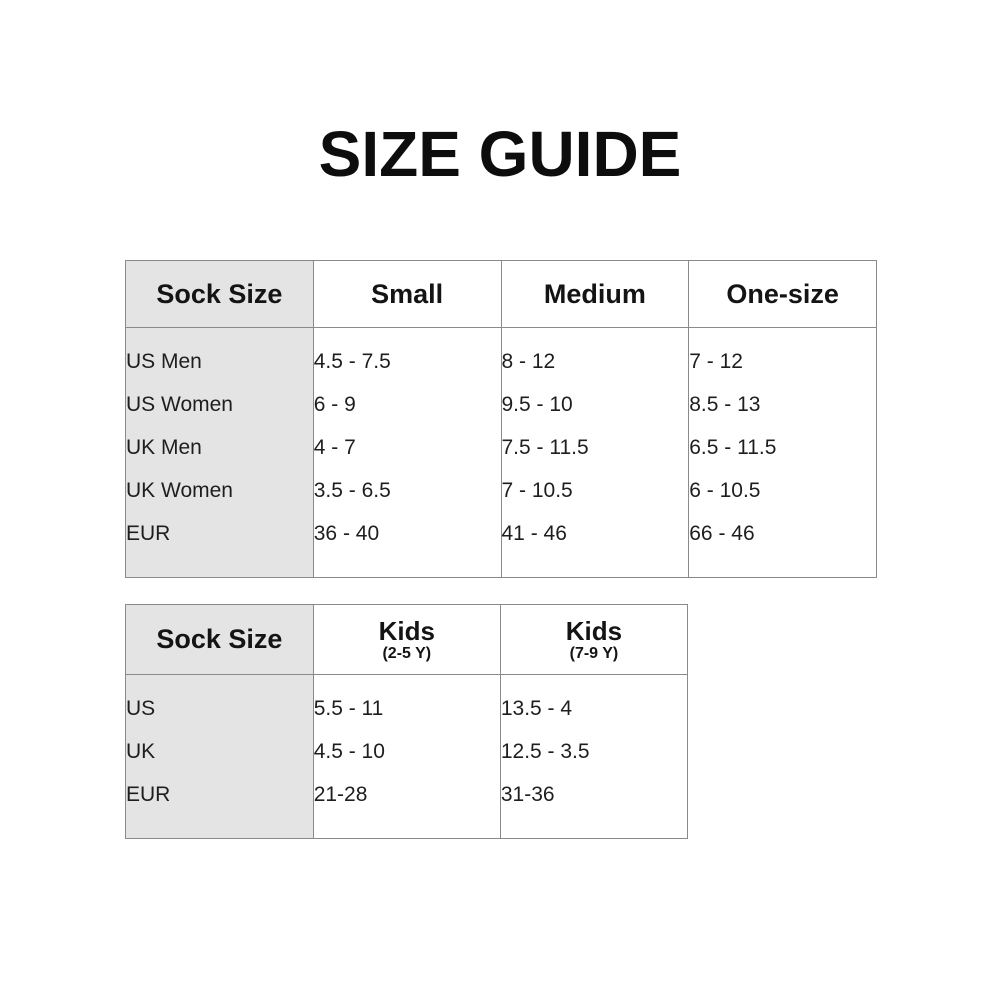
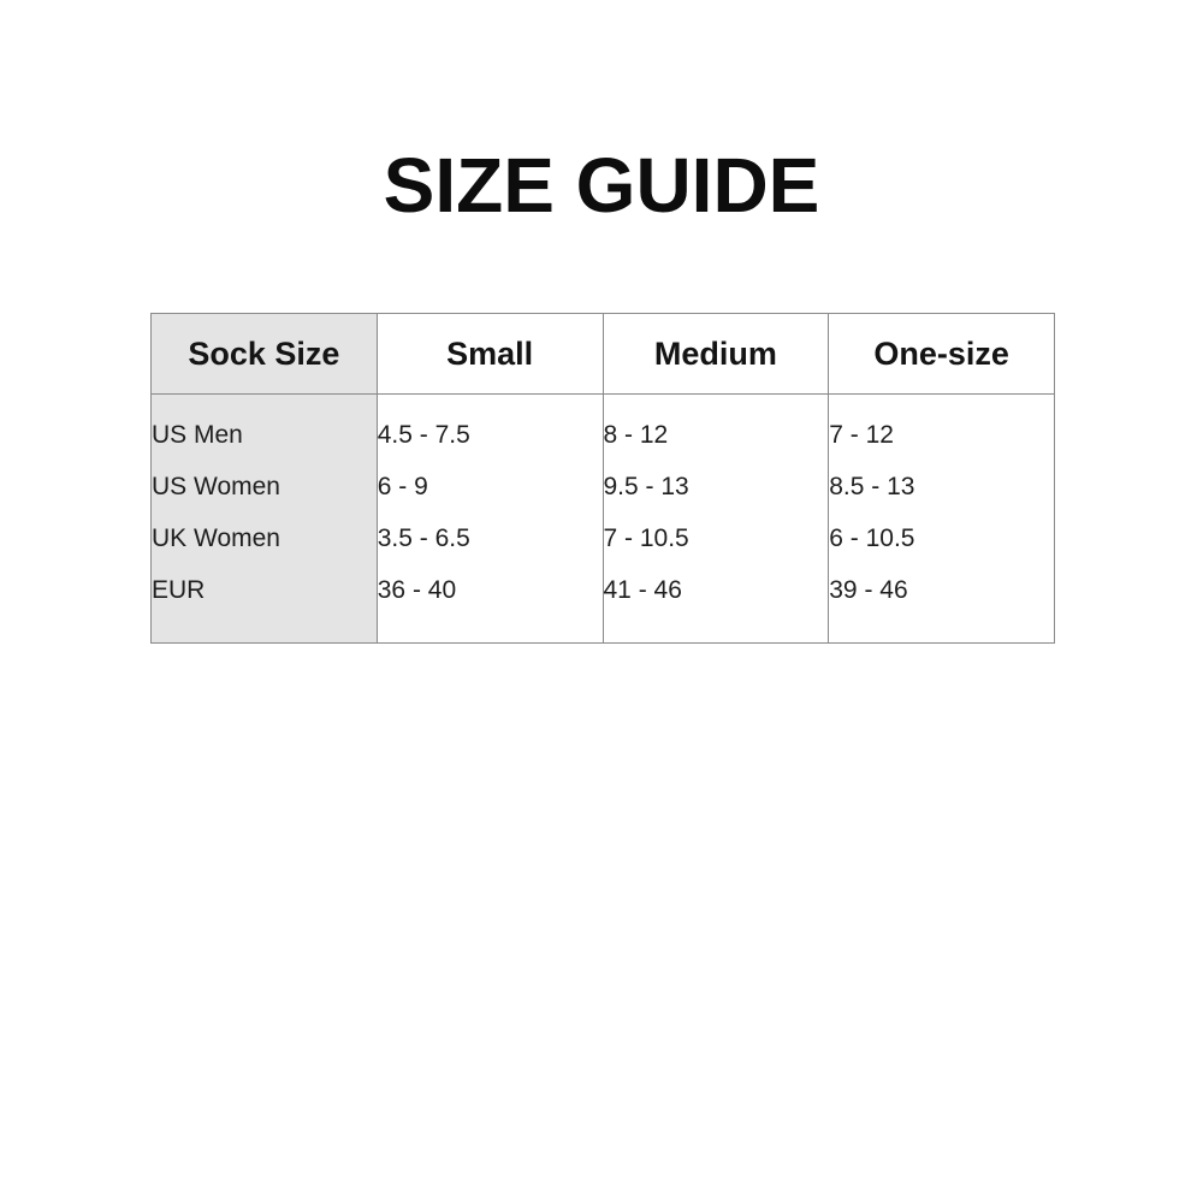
  SIZE GUIDE
  Sock Size	Small	Medium	One-size
  US Men	4.5 - 7.5	8 - 12	7 - 12
- US Women	6 - 9	9.5 - 10	8.5 - 13
+ US Women	6 - 9	9.5 - 13	8.5 - 13
- UK Men	4 - 7	7.5 - 11.5	6.5 - 11.5
  UK Women	3.5 - 6.5	7 - 10.5	6 - 10.5
- EUR	36 - 40	41 - 46	66 - 46
+ EUR	36 - 40	41 - 46	39 - 46
- Sock Size	Kids (2-5 Y)	Kids (7-9 Y)
- US	5.5 - 11	13.5 - 4
- UK	4.5 - 10	12.5 - 3.5
- EUR	21-28	31-36
